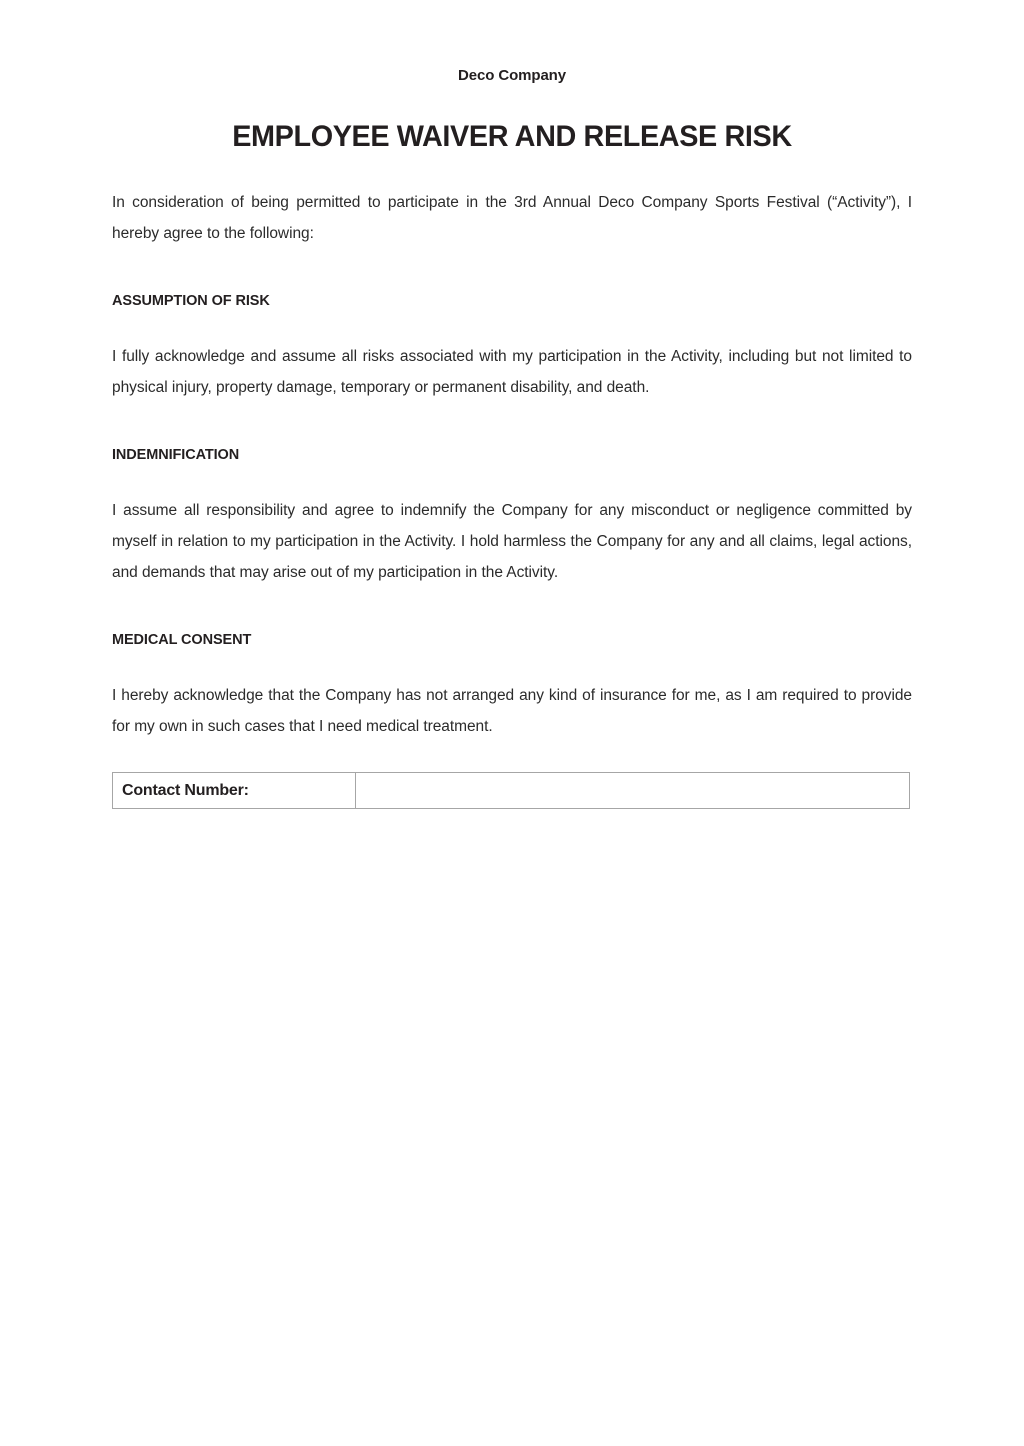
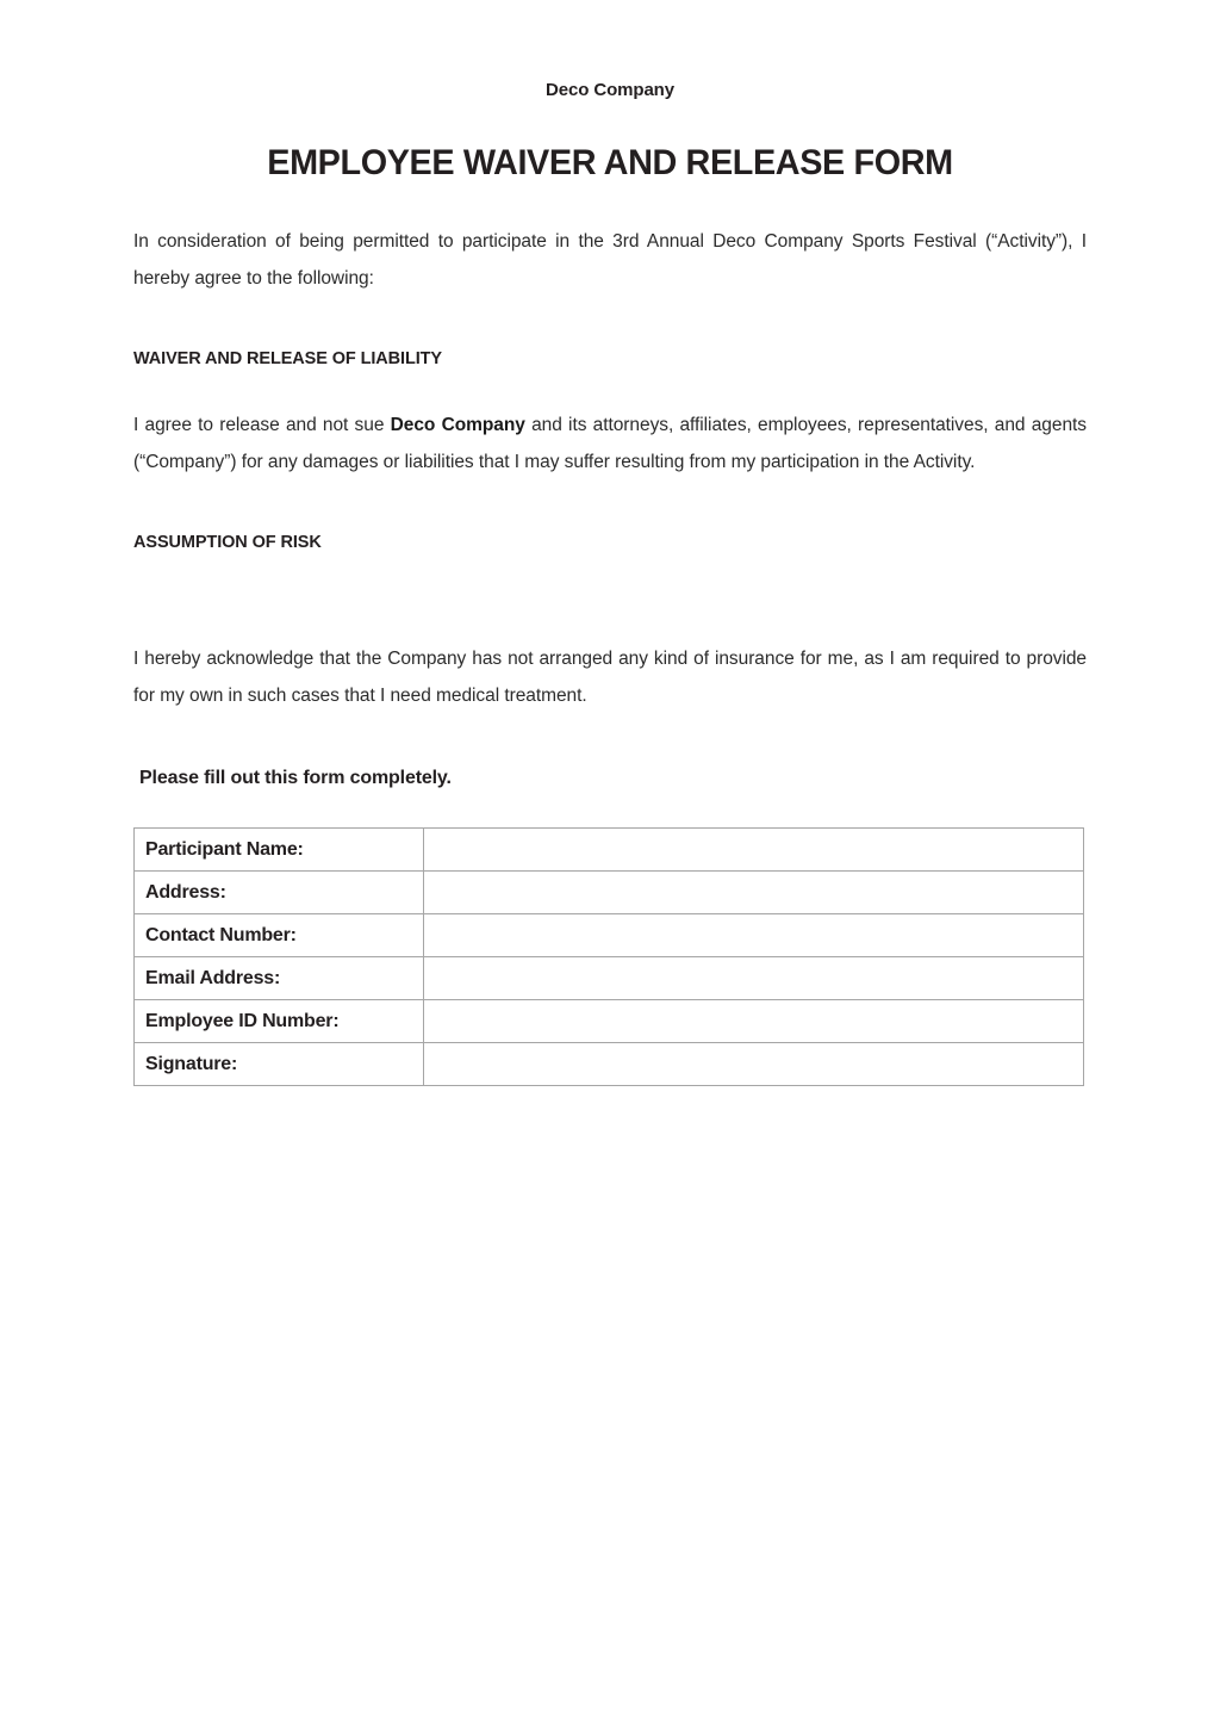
  Deco Company
- EMPLOYEE WAIVER AND RELEASE RISK
+ EMPLOYEE WAIVER AND RELEASE FORM
  In consideration of being permitted to participate in the 3rd Annual Deco Company Sports Festival (“Activity”), I hereby agree to the following:
+ WAIVER AND RELEASE OF LIABILITY
+ I agree to release and not sue Deco Company and its attorneys, affiliates, employees, representatives, and agents (“Company”) for any damages or liabilities that I may suffer resulting from my participation in the Activity.
  ASSUMPTION OF RISK
- I fully acknowledge and assume all risks associated with my participation in the Activity, including but not limited to physical injury, property damage, temporary or permanent disability, and death.
- INDEMNIFICATION
- I assume all responsibility and agree to indemnify the Company for any misconduct or negligence committed by myself in relation to my participation in the Activity. I hold harmless the Company for any and all claims, legal actions, and demands that may arise out of my participation in the Activity.
- MEDICAL CONSENT
  I hereby acknowledge that the Company has not arranged any kind of insurance for me, as I am required to provide for my own in such cases that I need medical treatment.
+ Please fill out this form completely.
+ Participant Name:
+ Address:
  Contact Number:
+ Email Address:
+ Employee ID Number:
+ Signature:
